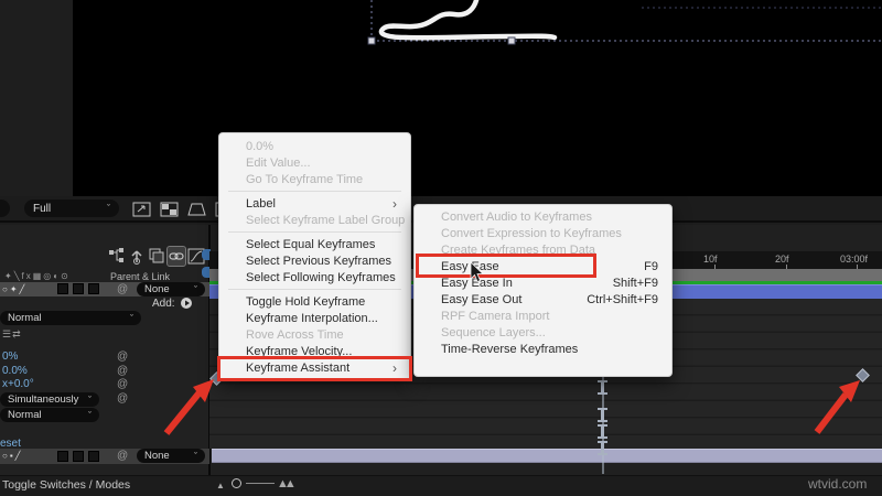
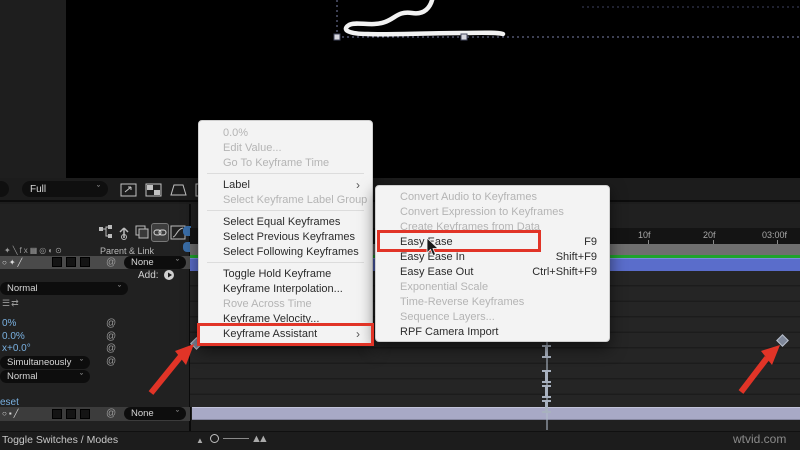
  Full
  ˇ
  ✦╲fx▦◎◐⊙
  Parent & Link
  ○✦╱
  @
  None
  ˇ
  Add:
  Normal
  ˇ
  ☰⇄
  0%
  @
  0.0%
  @
  x+0.0°
  @
  Simultaneously
  ˇ
  @
  Normal
  ˇ
  eset
  ○▪╱
  @
  None
  ˇ
  10f
  20f
  03:00f
  Toggle Switches / Modes
  ▲
  ▲▲
  wtvid.com
  0.0%
  Edit Value...
  Go To Keyframe Time
  Label
  ›
  Select Keyframe Label Group
  Select Equal Keyframes
  Select Previous Keyframes
  Select Following Keyframes
  Toggle Hold Keyframe
  Keyframe Interpolation...
  Rove Across Time
  Keyframe Velocity...
  Keyframe Assistant
  ›
  Convert Audio to Keyframes
  Convert Expression to Keyframes
  Create Keyframes from Data
  Easyase
  F9
  Easy Ease In
  Shift+F9
  Easy Ease Out
  Ctrl+Shift+F9
+ Exponential Scale
- RPF Camera Import
+ Time-Reverse Keyframes
  Sequence Layers...
- Time-Reverse Keyframes
+ RPF Camera Import
